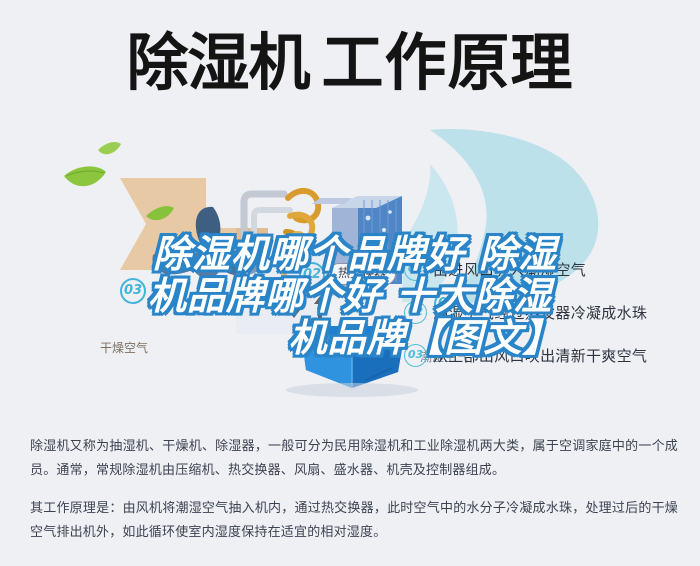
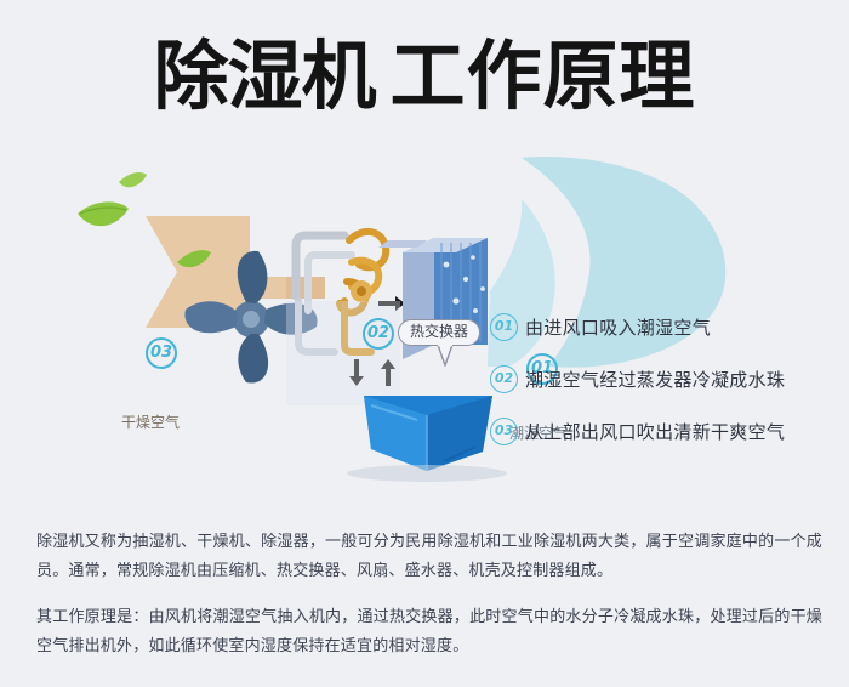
  除湿机 工作原理
  01
  02
  03
  热交换器
  干燥空气
  潮湿空气
  01 由进风口吸入潮湿空气
  02 潮湿空气经过蒸发器冷凝成水珠
  03 从上部出风口吹出清新干爽空气
- 除湿机哪个品牌好 除湿
- 机品牌哪个好 十大除湿
- 机品牌【图文】
  除湿机又称为抽湿机、干燥机、除湿器，一般可分为民用除湿机和工业除湿机两大类，属于空调家庭中的一个成员。通常，常规除湿机由压缩机、热交换器、风扇、盛水器、机壳及控制器组成。
  其工作原理是：由风机将潮湿空气抽入机内，通过热交换器，此时空气中的水分子冷凝成水珠，处理过后的干燥空气排出机外，如此循环使室内湿度保持在适宜的相对湿度。
